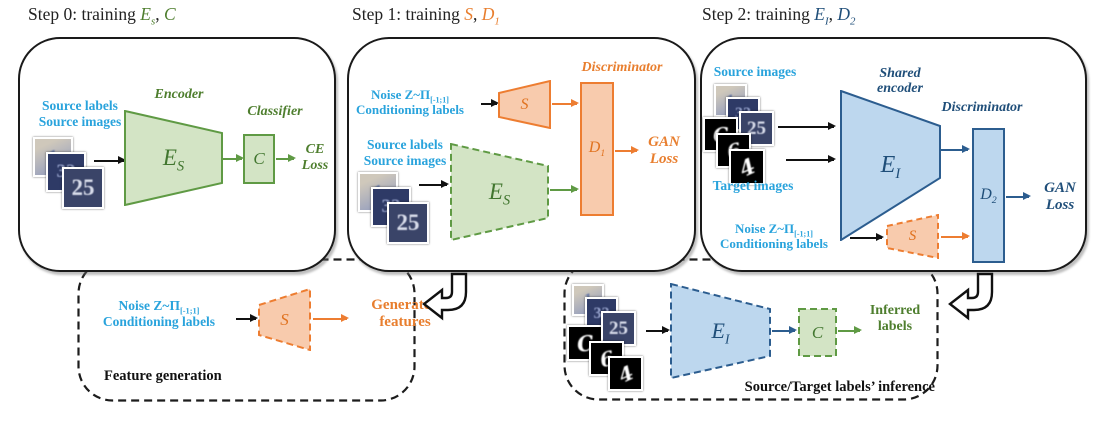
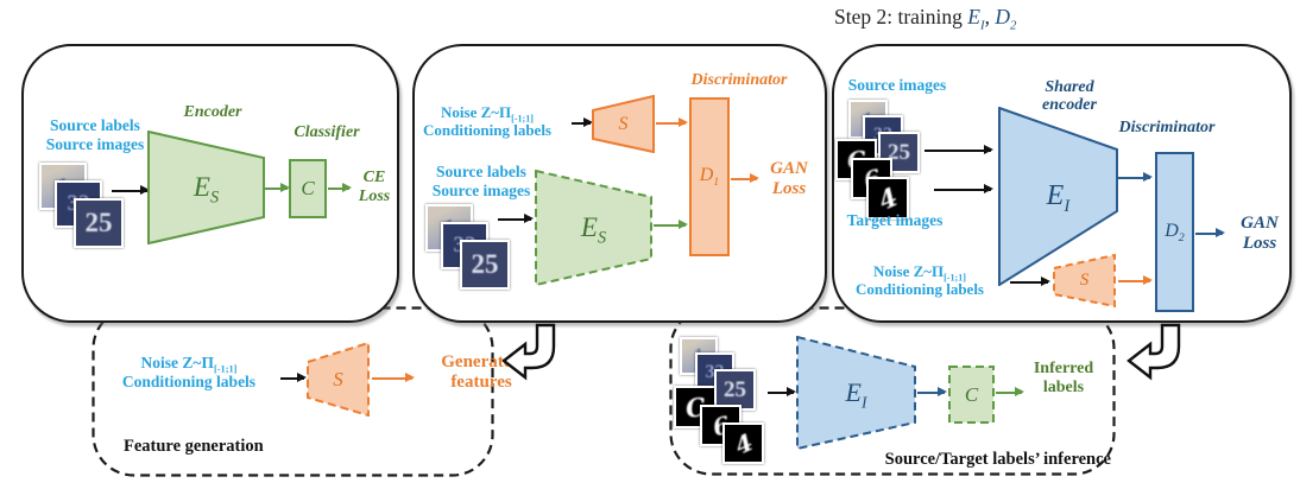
- Step 0: training Es, C
- Step 1: training S, D1
  Step 2: training EI, D2
  Source labels
  Source images
  25
  Encoder
  ES
  Classifier
  C
  CE
  Loss
  Discriminator
  Noise Z~Π[-1;1]
  Conditioning labels
  S
  D1
  GAN
  Loss
  Source labels
  Source images
  25
  ES
  Source images
  25
  Target images
  Shared
  encoder
  EI
  Discriminator
  D2
  GAN
  Loss
  Noise Z~Π[-1;1]
  Conditioning labels
  S
  Noise Z~Π[-1;1]
  Conditioning labels
  S
  Generat
  features
  Feature generation
  25
  EI
  C
  Inferred
  labels
  Source/Target labels’ inference
